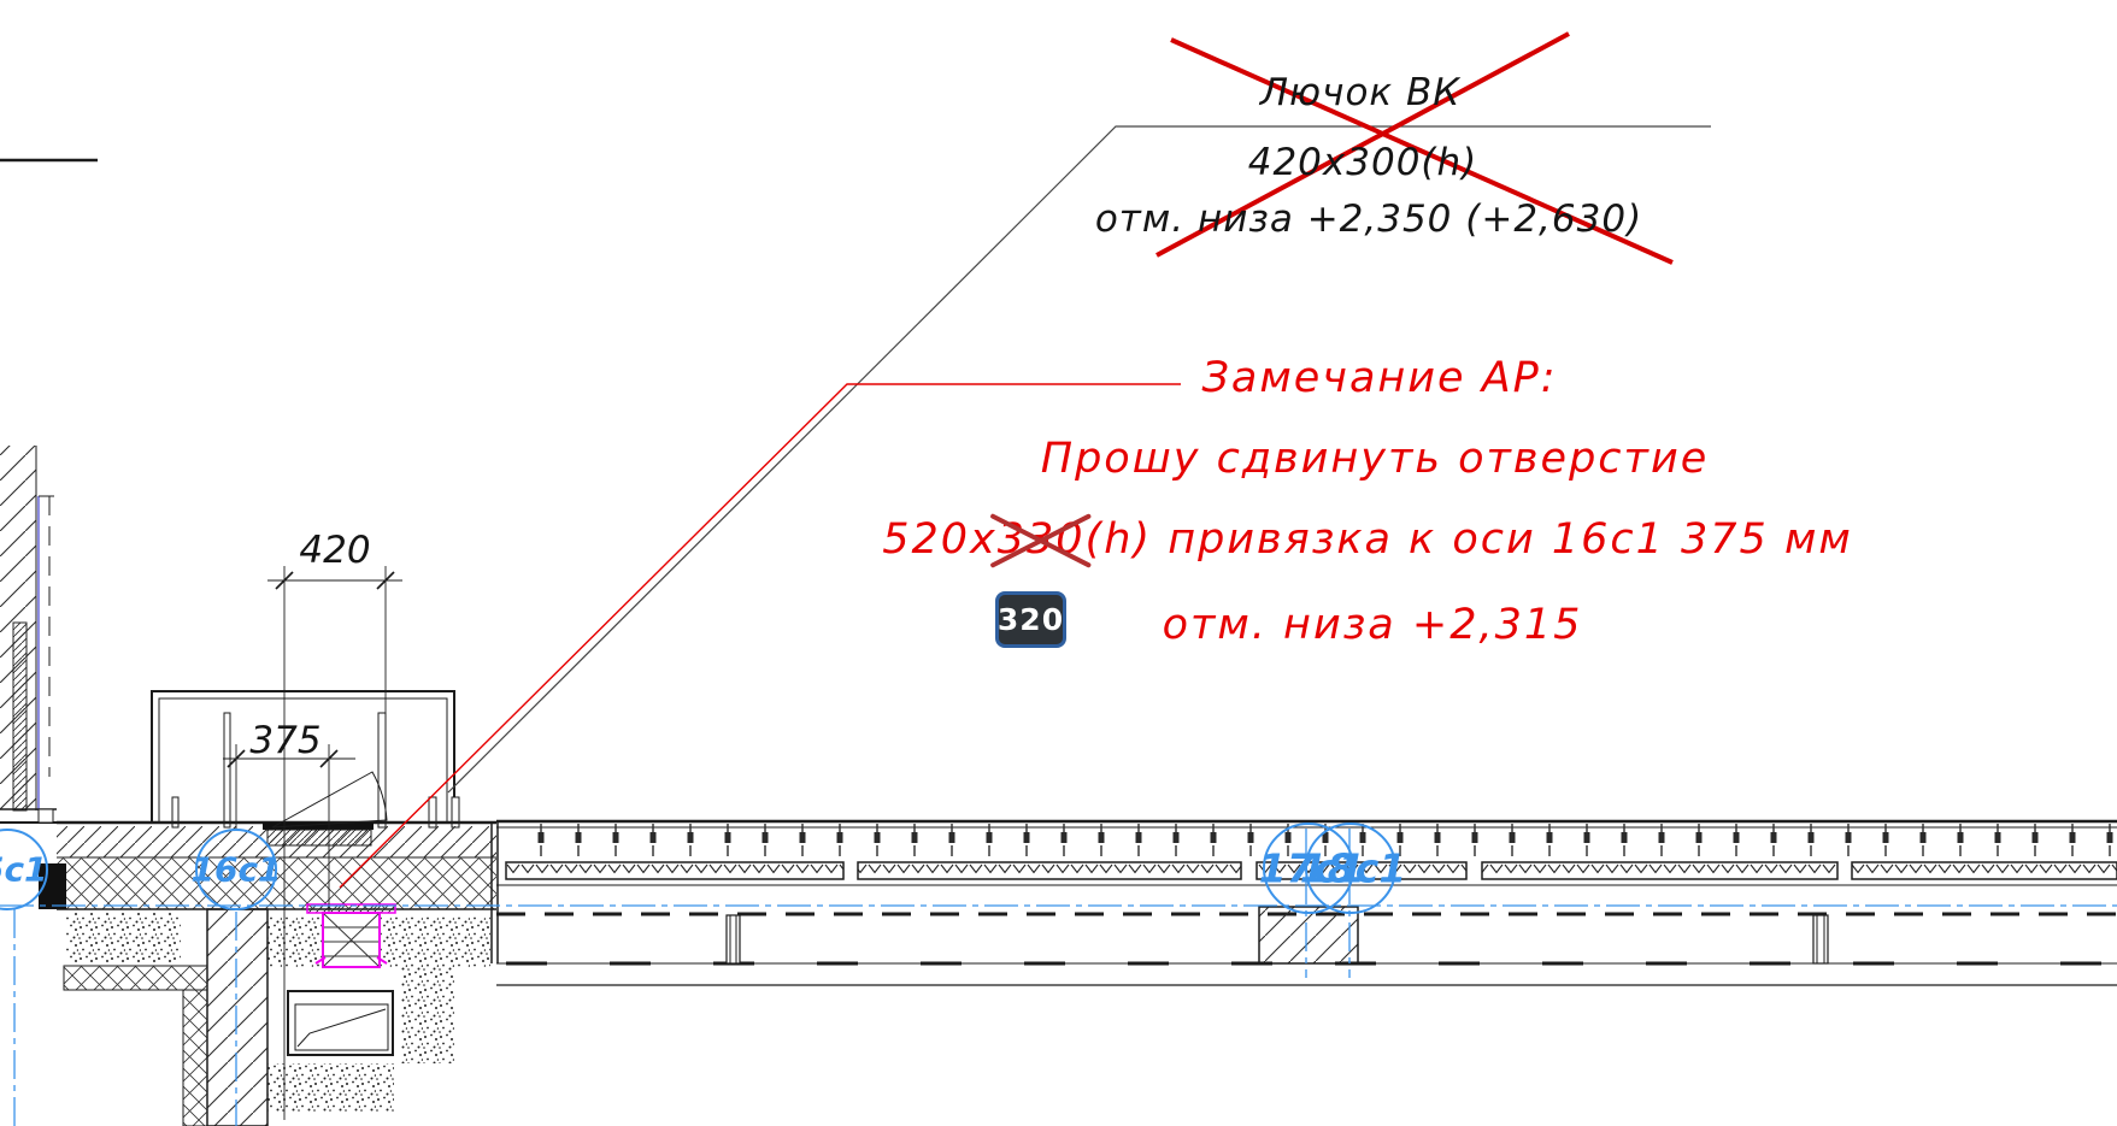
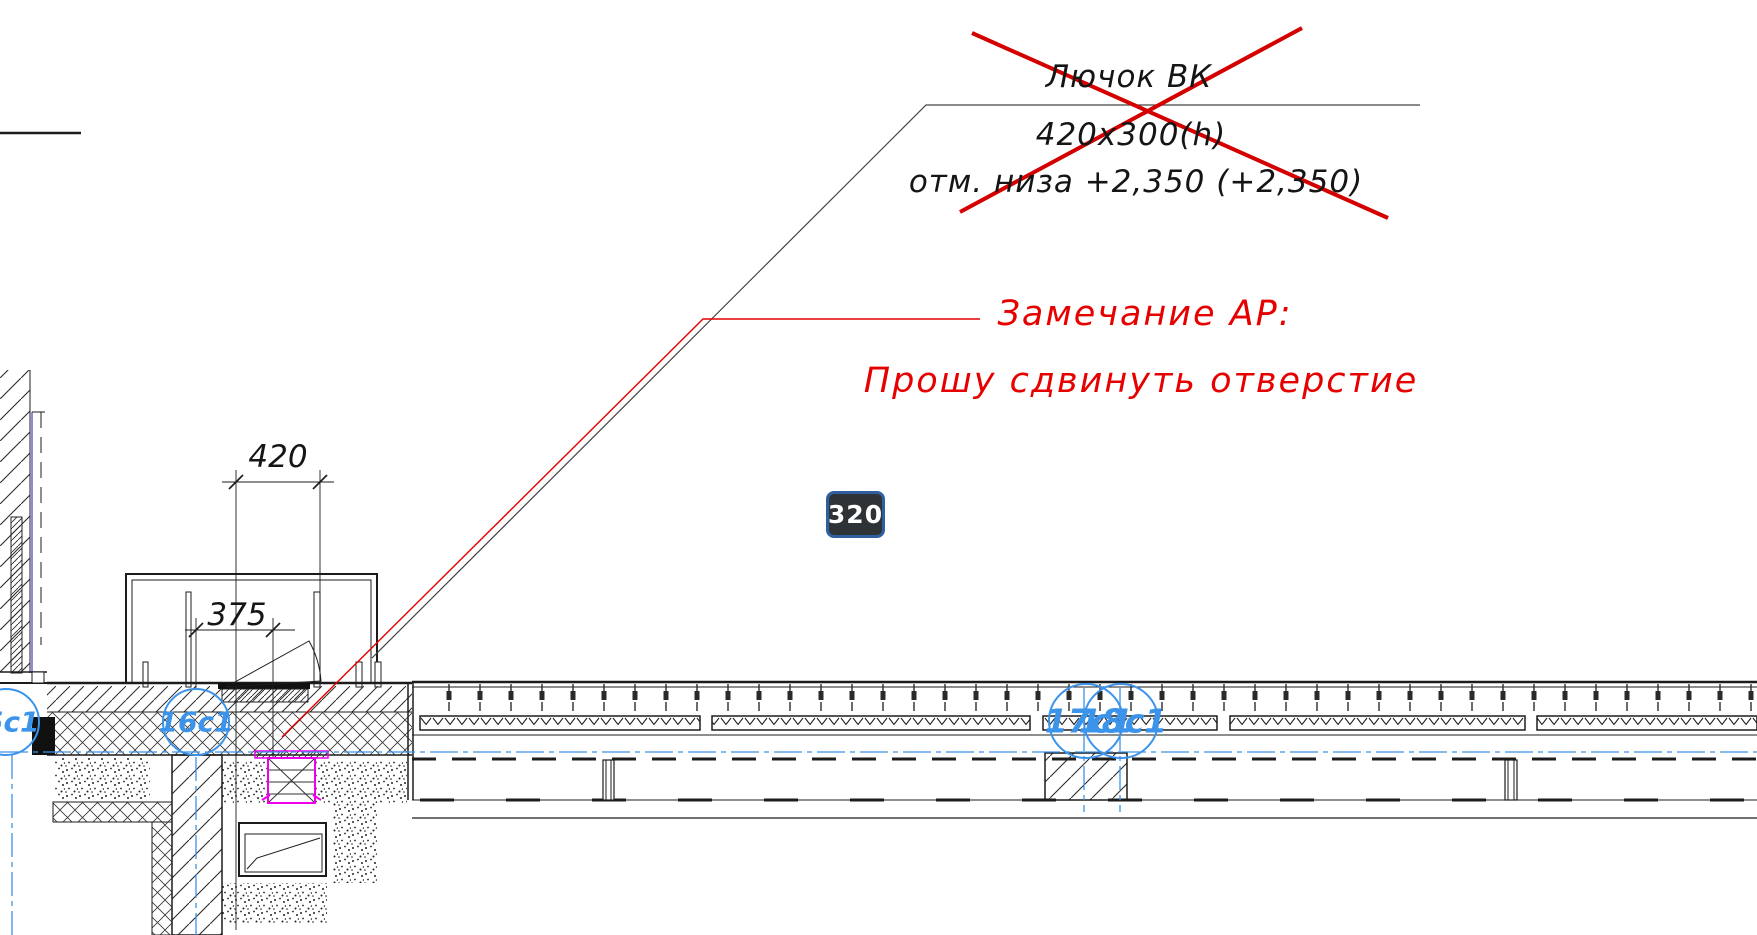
  Лючок ВК
  420х300(h)
- отм. низа +2,350 (+2,630)
+ отм. низа +2,350 (+2,350)
  Замечание АР:
  Прошу сдвинуть отверстие
- 520х330(h) привязка к оси 16с1 375 мм
- отм. низа +2,315
  320
  420
  375
  16с1
  17с1
  18с1
